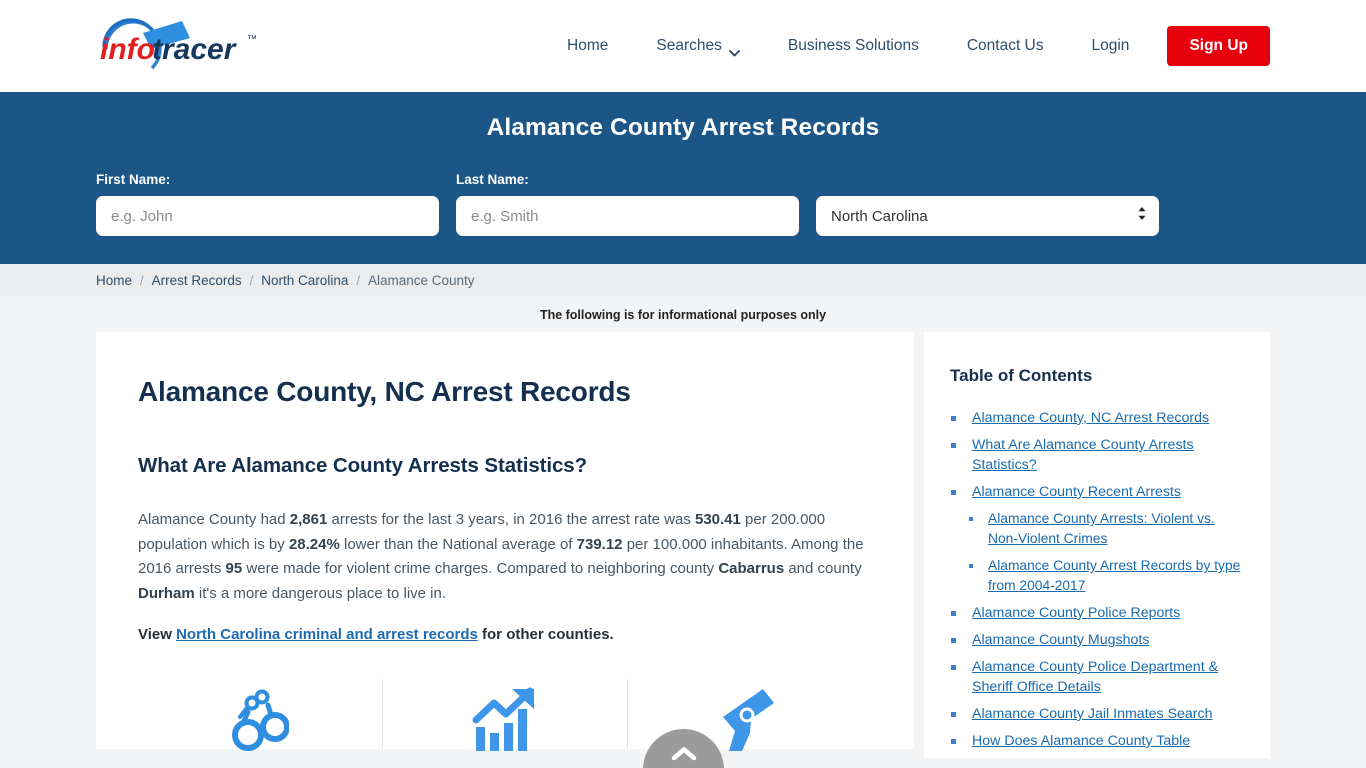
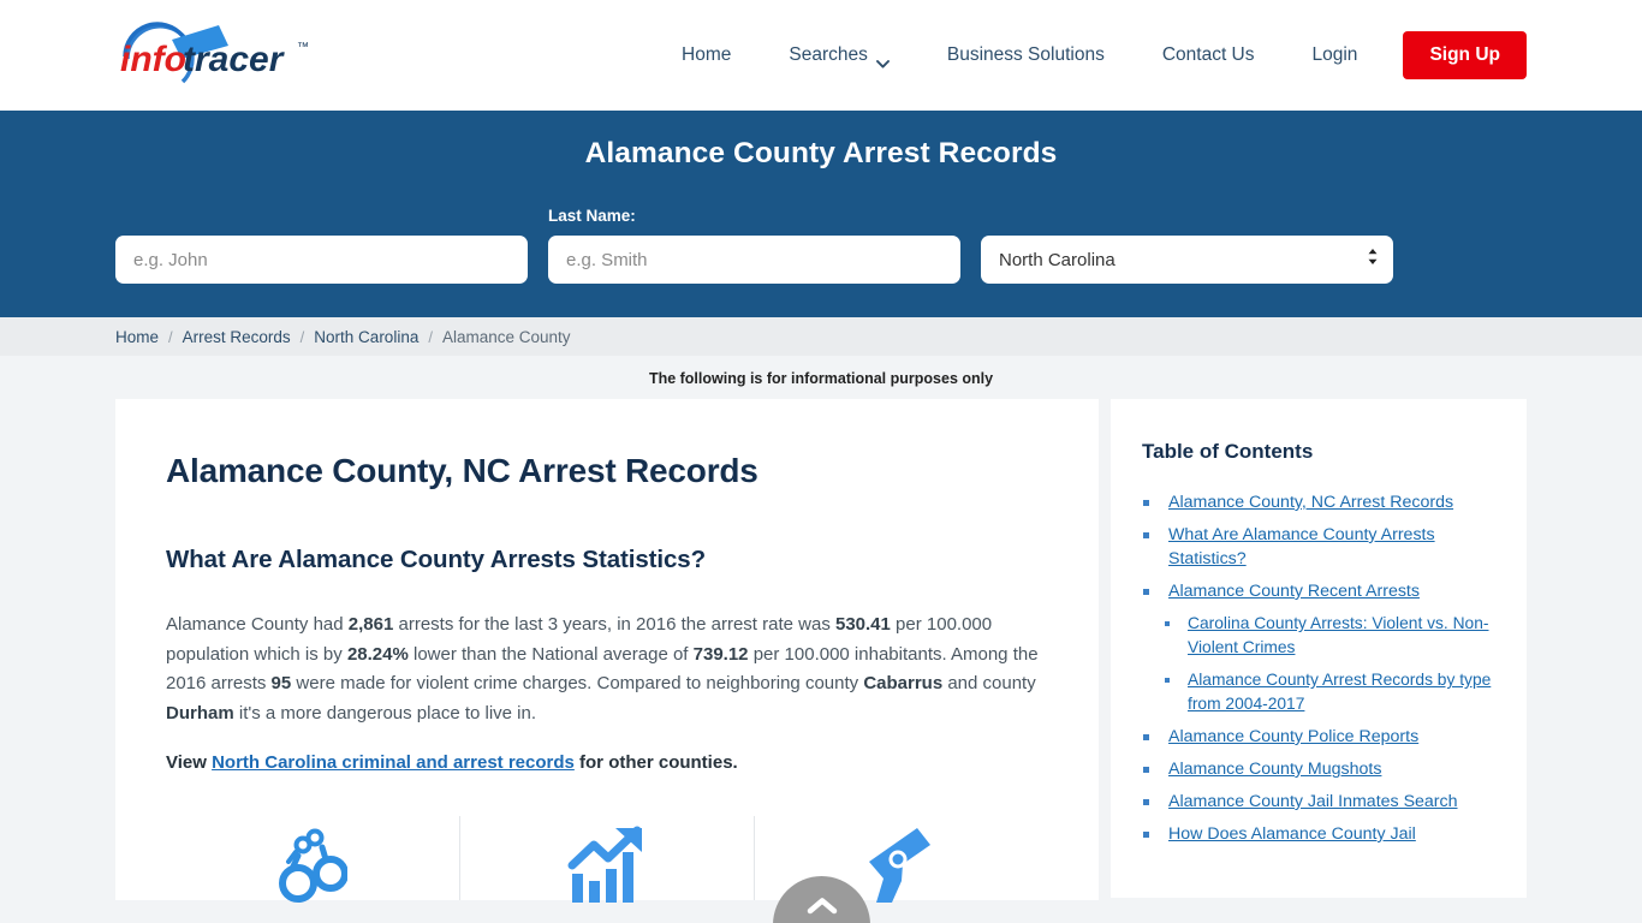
  info
  tracer
  ™
  Home
  Searches
  Business Solutions
  Contact Us
  Login
  Sign Up
  Alamance County Arrest Records
- First Name:
  e.g. John
  Last Name:
  e.g. Smith
  North Carolina
  Home
  /
  Arrest Records
  /
  North Carolina
  /
  Alamance County
  The following is for informational purposes only
  Alamance County, NC Arrest Records
  What Are Alamance County Arrests Statistics?
- Alamance County had 2,861 arrests for the last 3 years, in 2016 the arrest rate was 530.41 per 200.000 population which is by 28.24% lower than the National average of 739.12 per 100.000 inhabitants. Among the 2016 arrests 95 were made for violent crime charges. Compared to neighboring county Cabarrus and county Durham it's a more dangerous place to live in.
+ Alamance County had 2,861 arrests for the last 3 years, in 2016 the arrest rate was 530.41 per 100.000 population which is by 28.24% lower than the National average of 739.12 per 100.000 inhabitants. Among the 2016 arrests 95 were made for violent crime charges. Compared to neighboring county Cabarrus and county Durham it's a more dangerous place to live in.
  View North Carolina criminal and arrest records for other counties.
  Table of Contents
  Alamance County, NC Arrest Records
  What Are Alamance County Arrests Statistics?
  Alamance County Recent Arrests
- Alamance County Arrests: Violent vs. Non-Violent Crimes
+ Carolina County Arrests: Violent vs. Non-Violent Crimes
  Alamance County Arrest Records by type from 2004-2017
  Alamance County Police Reports
  Alamance County Mugshots
- Alamance County Police Department & Sheriff Office Details
  Alamance County Jail Inmates Search
- How Does Alamance County Table
+ How Does Alamance County Jail
